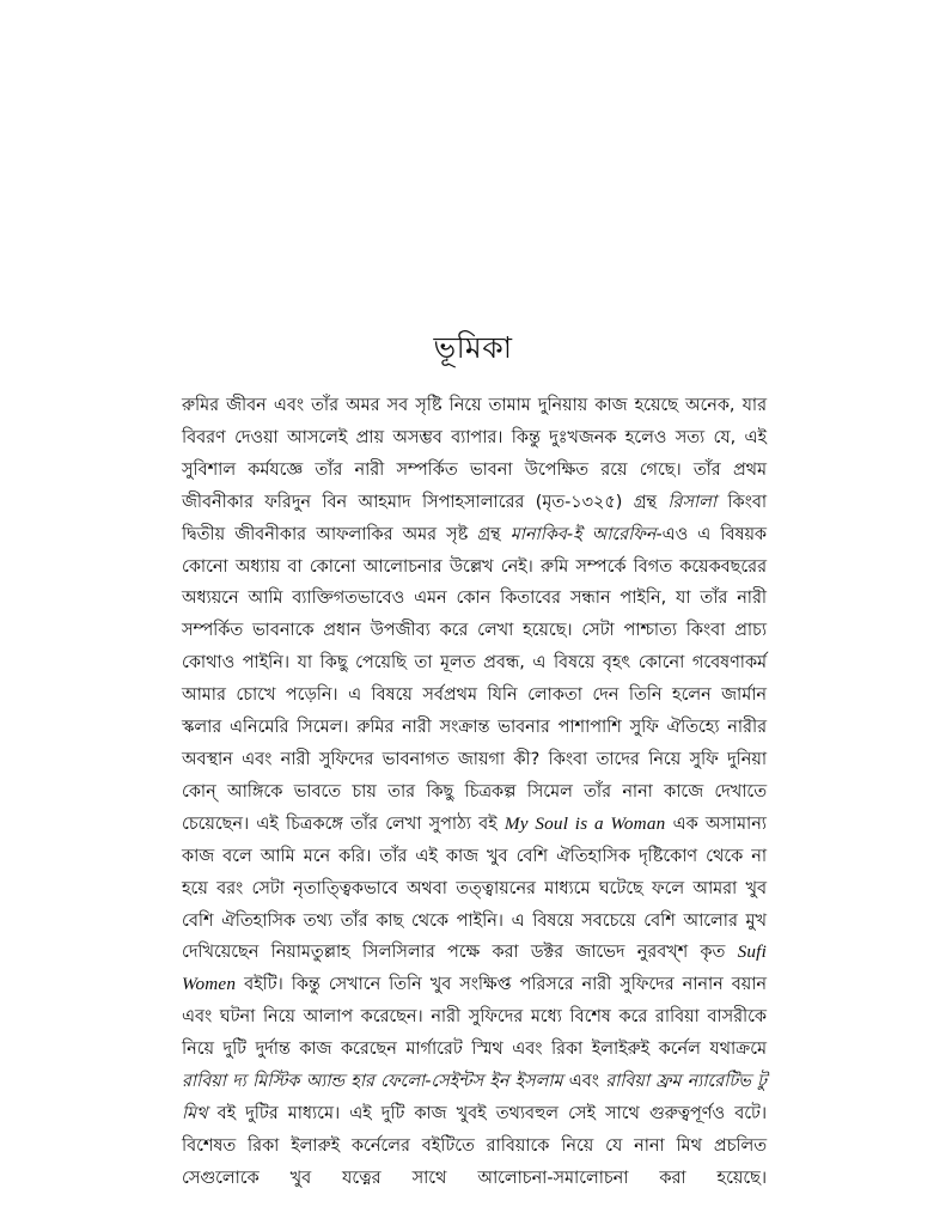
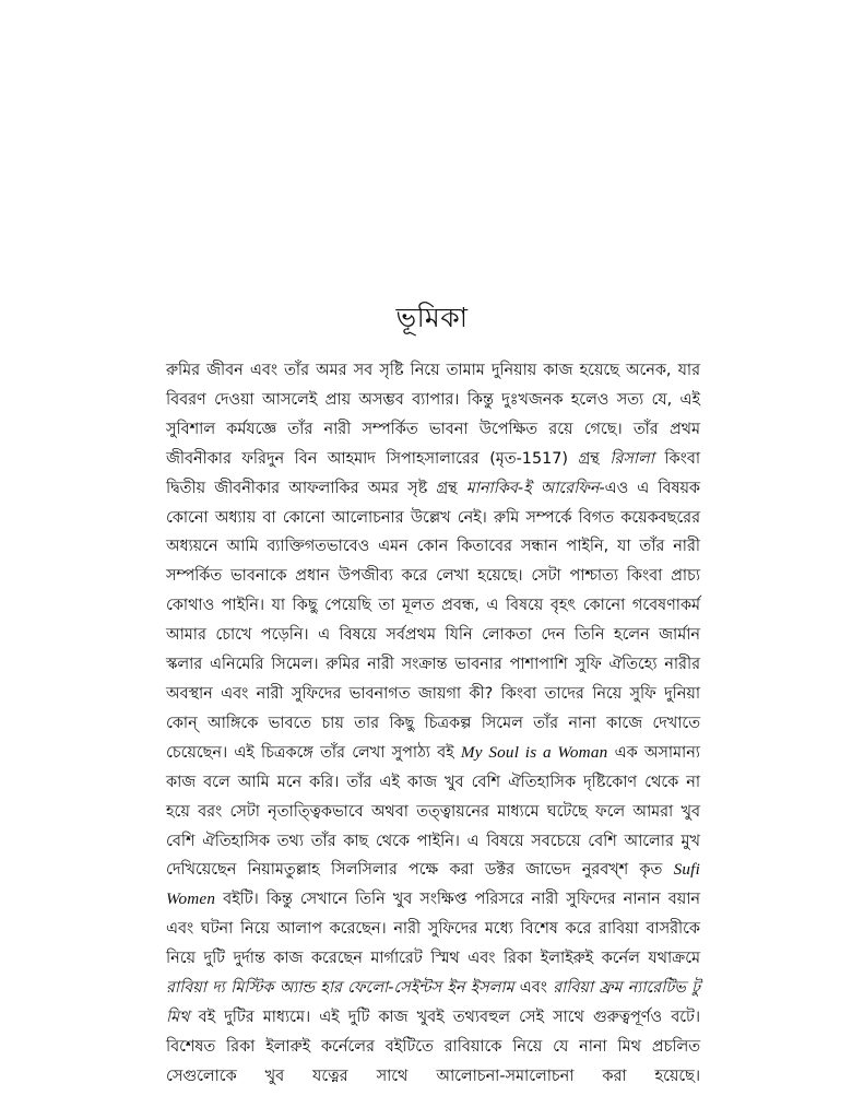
  ভূমিকা
- রুমির জীবন এবং তাঁর অমর সব সৃষ্টি নিয়ে তামাম দুনিয়ায় কাজ হয়েছে অনেক, যার বিবরণ দেওয়া আসলেই প্রায় অসম্ভব ব্যাপার। কিন্তু দুঃখজনক হলেও সত্য যে, এই সুবিশাল কর্মযজ্ঞে তাঁর নারী সম্পর্কিত ভাবনা উপেক্ষিত রয়ে গেছে। তাঁর প্রথম জীবনীকার ফরিদুন বিন আহমাদ সিপাহসালারের (মৃত-১৩২৫) গ্রন্থ রিসালা কিংবা দ্বিতীয় জীবনীকার আফলাকির অমর সৃষ্ট গ্রন্থ মানাকিব-ই আরেফিন-এও এ বিষয়ক কোনো অধ্যায় বা কোনো আলোচনার উল্লেখ নেই। রুমি সম্পর্কে বিগত কয়েকবছরের অধ্যয়নে আমি ব্যাক্তিগতভাবেও এমন কোন কিতাবের সন্ধান পাইনি, যা তাঁর নারী সম্পর্কিত ভাবনাকে প্রধান উপজীব্য করে লেখা হয়েছে। সেটা পাশ্চাত্য কিংবা প্রাচ্য কোথাও পাইনি। যা কিছু পেয়েছি তা মূলত প্রবন্ধ, এ বিষয়ে বৃহৎ কোনো গবেষণাকর্ম আমার চোখে পড়েনি। এ বিষয়ে সর্বপ্রথম যিনি লোকতা দেন তিনি হলেন জার্মান স্কলার এনিমেরি সিমেল। রুমির নারী সংক্রান্ত ভাবনার পাশাপাশি সুফি ঐতিহ্যে নারীর অবস্থান এবং নারী সুফিদের ভাবনাগত জায়গা কী? কিংবা তাদের নিয়ে সুফি দুনিয়া কোন্ আঙ্গিকে ভাবতে চায় তার কিছু চিত্রকল্প সিমেল তাঁর নানা কাজে দেখাতে চেয়েছেন। এই চিত্রকঙ্গে তাঁর লেখা সুপাঠ্য বই My Soul is a Woman এক অসামান্য কাজ বলে আমি মনে করি। তাঁর এই কাজ খুব বেশি ঐতিহাসিক দৃষ্টিকোণ থেকে না হয়ে বরং সেটা নৃতাত্ত্বিকভাবে অথবা তত্ত্বায়নের মাধ্যমে ঘটেছে ফলে আমরা খুব বেশি ঐতিহাসিক তথ্য তাঁর কাছ থেকে পাইনি। এ বিষয়ে সবচেয়ে বেশি আলোর মুখ দেখিয়েছেন নিয়ামতুল্লাহ সিলসিলার পক্ষে করা ডক্টর জাভেদ নুরবখ্শ কৃত Sufi Women বইটি। কিন্তু সেখানে তিনি খুব সংক্ষিপ্ত পরিসরে নারী সুফিদের নানান বয়ান এবং ঘটনা নিয়ে আলাপ করেছেন। নারী সুফিদের মধ্যে বিশেষ করে রাবিয়া বাসরীকে নিয়ে দুটি দুর্দান্ত কাজ করেছেন মার্গারেট স্মিথ এবং রিকা ইলাইরুই কর্নেল যথাক্রমে রাবিয়া দ্য মিস্টিক অ্যান্ড হার ফেলো-সেইন্টস ইন ইসলাম এবং রাবিয়া ফ্রম ন্যারেটিভ টু মিথ বই দুটির মাধ্যমে। এই দুটি কাজ খুবই তথ্যবহুল সেই সাথে গুরুত্বপূর্ণও বটে। বিশেষত রিকা ইলারুই কর্নেলের বইটিতে রাবিয়াকে নিয়ে যে নানা মিথ প্রচলিত সেগুলোকে খুব যত্নের সাথে আলোচনা-সমালোচনা করা হয়েছে।
+ রুমির জীবন এবং তাঁর অমর সব সৃষ্টি নিয়ে তামাম দুনিয়ায় কাজ হয়েছে অনেক, যার বিবরণ দেওয়া আসলেই প্রায় অসম্ভব ব্যাপার। কিন্তু দুঃখজনক হলেও সত্য যে, এই সুবিশাল কর্মযজ্ঞে তাঁর নারী সম্পর্কিত ভাবনা উপেক্ষিত রয়ে গেছে। তাঁর প্রথম জীবনীকার ফরিদুন বিন আহমাদ সিপাহসালারের (মৃত-1517) গ্রন্থ রিসালা কিংবা দ্বিতীয় জীবনীকার আফলাকির অমর সৃষ্ট গ্রন্থ মানাকিব-ই আরেফিন-এও এ বিষয়ক কোনো অধ্যায় বা কোনো আলোচনার উল্লেখ নেই। রুমি সম্পর্কে বিগত কয়েকবছরের অধ্যয়নে আমি ব্যাক্তিগতভাবেও এমন কোন কিতাবের সন্ধান পাইনি, যা তাঁর নারী সম্পর্কিত ভাবনাকে প্রধান উপজীব্য করে লেখা হয়েছে। সেটা পাশ্চাত্য কিংবা প্রাচ্য কোথাও পাইনি। যা কিছু পেয়েছি তা মূলত প্রবন্ধ, এ বিষয়ে বৃহৎ কোনো গবেষণাকর্ম আমার চোখে পড়েনি। এ বিষয়ে সর্বপ্রথম যিনি লোকতা দেন তিনি হলেন জার্মান স্কলার এনিমেরি সিমেল। রুমির নারী সংক্রান্ত ভাবনার পাশাপাশি সুফি ঐতিহ্যে নারীর অবস্থান এবং নারী সুফিদের ভাবনাগত জায়গা কী? কিংবা তাদের নিয়ে সুফি দুনিয়া কোন্ আঙ্গিকে ভাবতে চায় তার কিছু চিত্রকল্প সিমেল তাঁর নানা কাজে দেখাতে চেয়েছেন। এই চিত্রকঙ্গে তাঁর লেখা সুপাঠ্য বই My Soul is a Woman এক অসামান্য কাজ বলে আমি মনে করি। তাঁর এই কাজ খুব বেশি ঐতিহাসিক দৃষ্টিকোণ থেকে না হয়ে বরং সেটা নৃতাত্ত্বিকভাবে অথবা তত্ত্বায়নের মাধ্যমে ঘটেছে ফলে আমরা খুব বেশি ঐতিহাসিক তথ্য তাঁর কাছ থেকে পাইনি। এ বিষয়ে সবচেয়ে বেশি আলোর মুখ দেখিয়েছেন নিয়ামতুল্লাহ সিলসিলার পক্ষে করা ডক্টর জাভেদ নুরবখ্শ কৃত Sufi Women বইটি। কিন্তু সেখানে তিনি খুব সংক্ষিপ্ত পরিসরে নারী সুফিদের নানান বয়ান এবং ঘটনা নিয়ে আলাপ করেছেন। নারী সুফিদের মধ্যে বিশেষ করে রাবিয়া বাসরীকে নিয়ে দুটি দুর্দান্ত কাজ করেছেন মার্গারেট স্মিথ এবং রিকা ইলাইরুই কর্নেল যথাক্রমে রাবিয়া দ্য মিস্টিক অ্যান্ড হার ফেলো-সেইন্টস ইন ইসলাম এবং রাবিয়া ফ্রম ন্যারেটিভ টু মিথ বই দুটির মাধ্যমে। এই দুটি কাজ খুবই তথ্যবহুল সেই সাথে গুরুত্বপূর্ণও বটে। বিশেষত রিকা ইলারুই কর্নেলের বইটিতে রাবিয়াকে নিয়ে যে নানা মিথ প্রচলিত সেগুলোকে খুব যত্নের সাথে আলোচনা-সমালোচনা করা হয়েছে।
